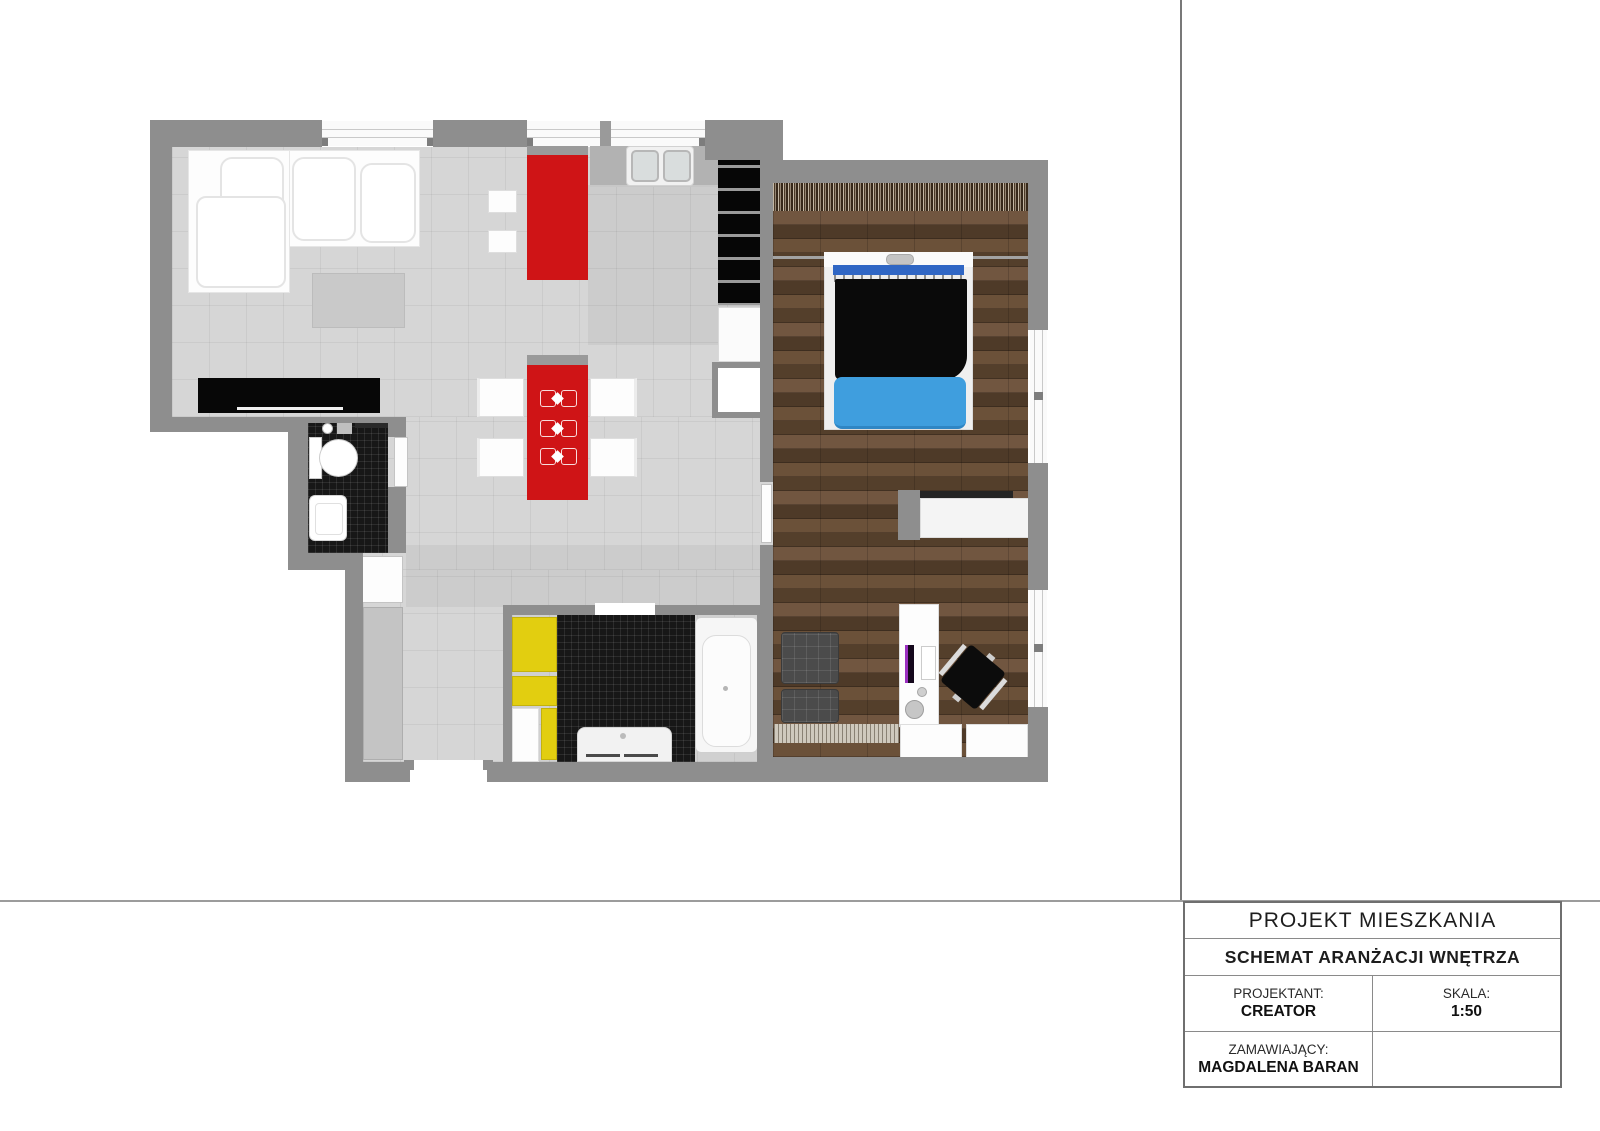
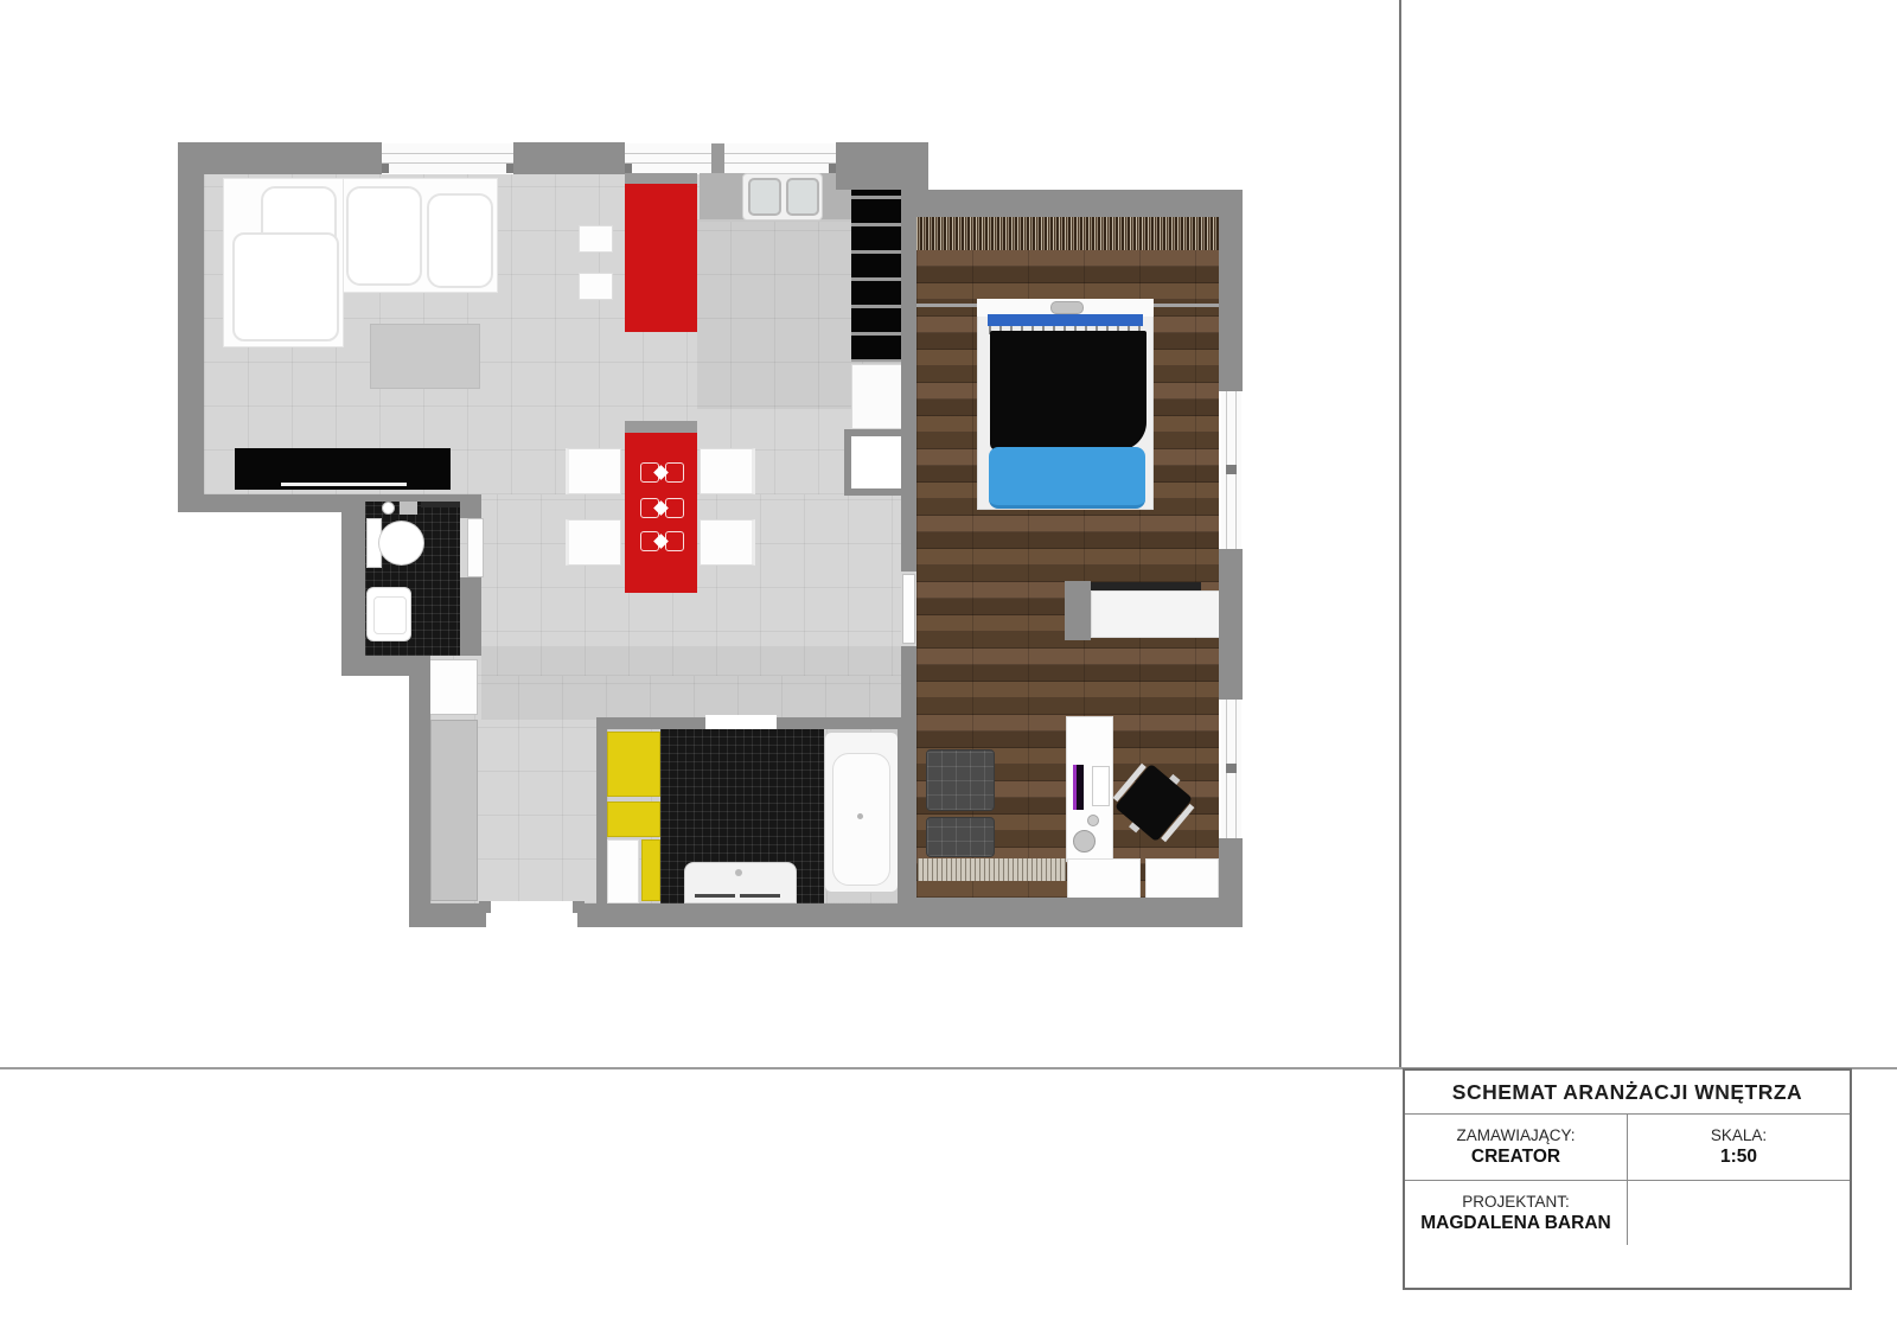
- PROJEKT MIESZKANIA
  SCHEMAT ARANŻACJI WNĘTRZA
- PROJEKTANT:
+ ZAMAWIAJĄCY:
  CREATOR
  SKALA:
  1:50
- ZAMAWIAJĄCY:
+ PROJEKTANT:
  MAGDALENA BARAN
